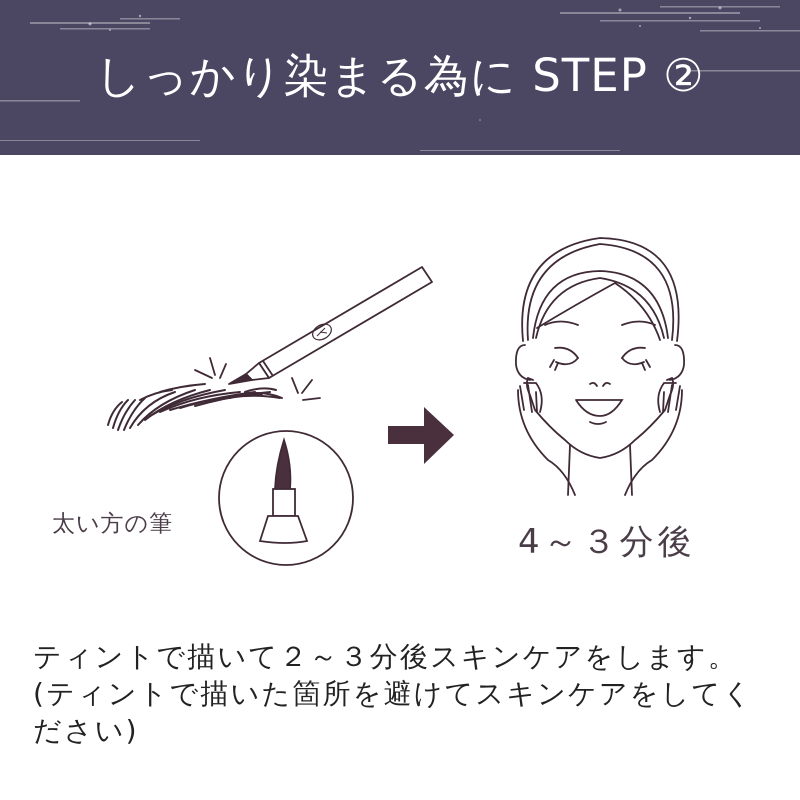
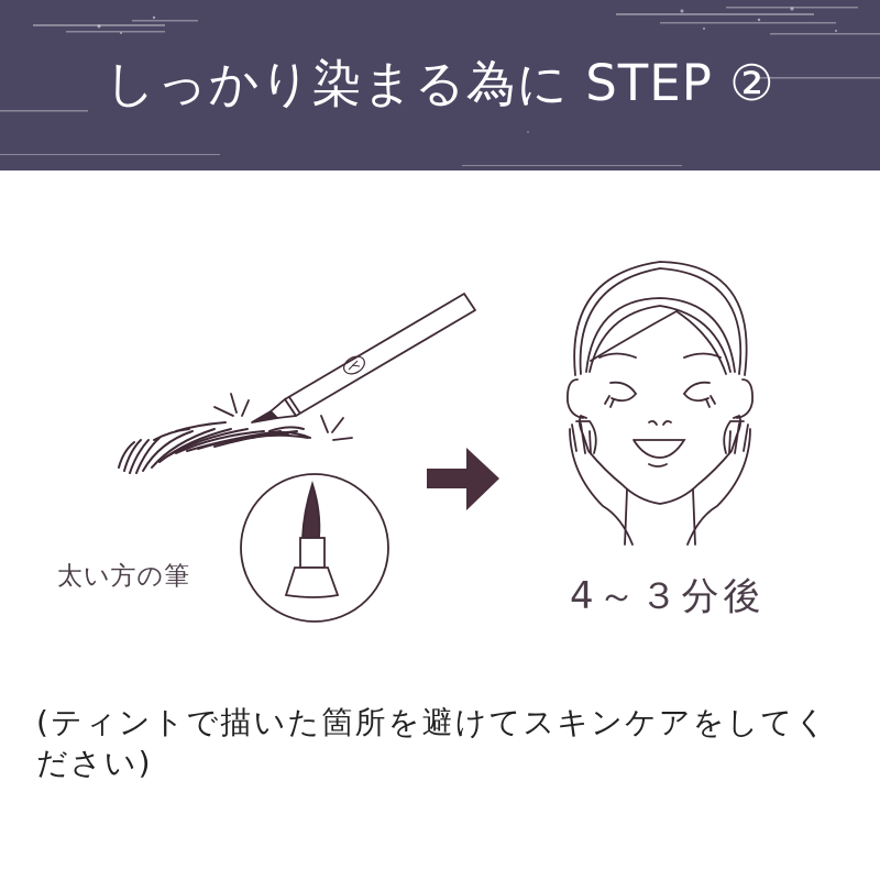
  しっかり染まる為に STEP ②
  太い方の筆
  4～３分後
- ティントで描いて２～３分後スキンケアをします。
  (ティントで描いた箇所を避けてスキンケアをしてく
  ださい)
